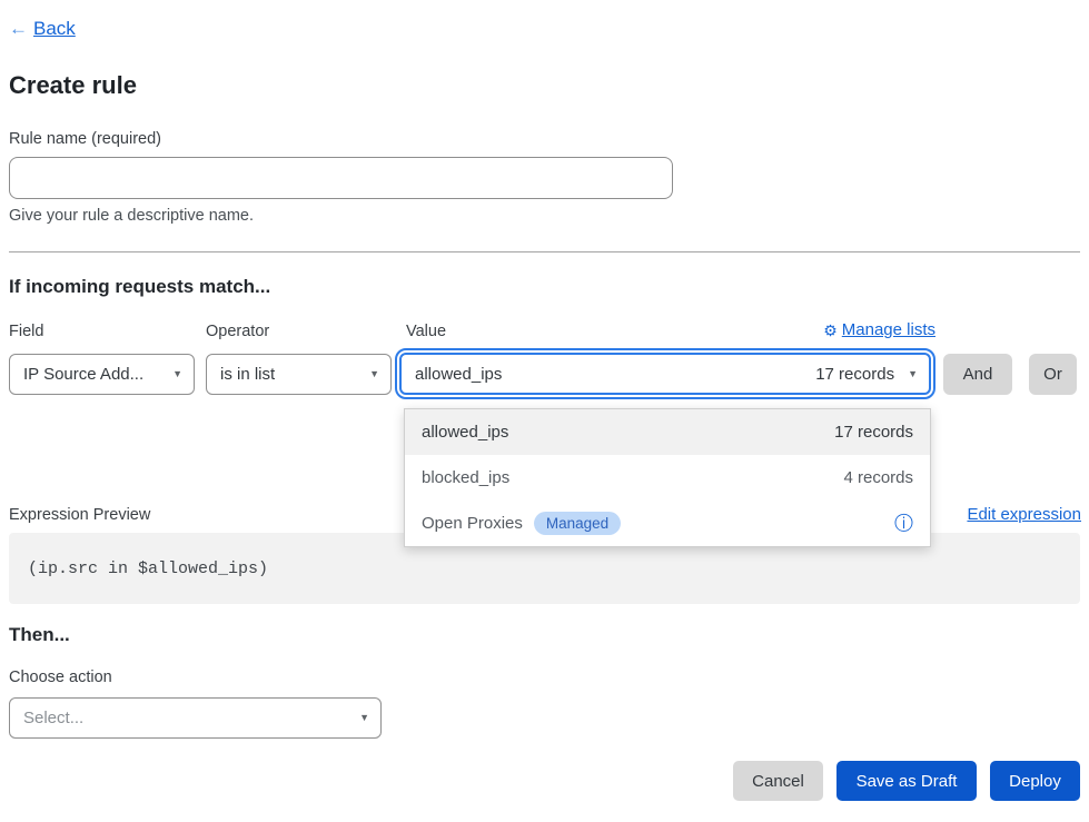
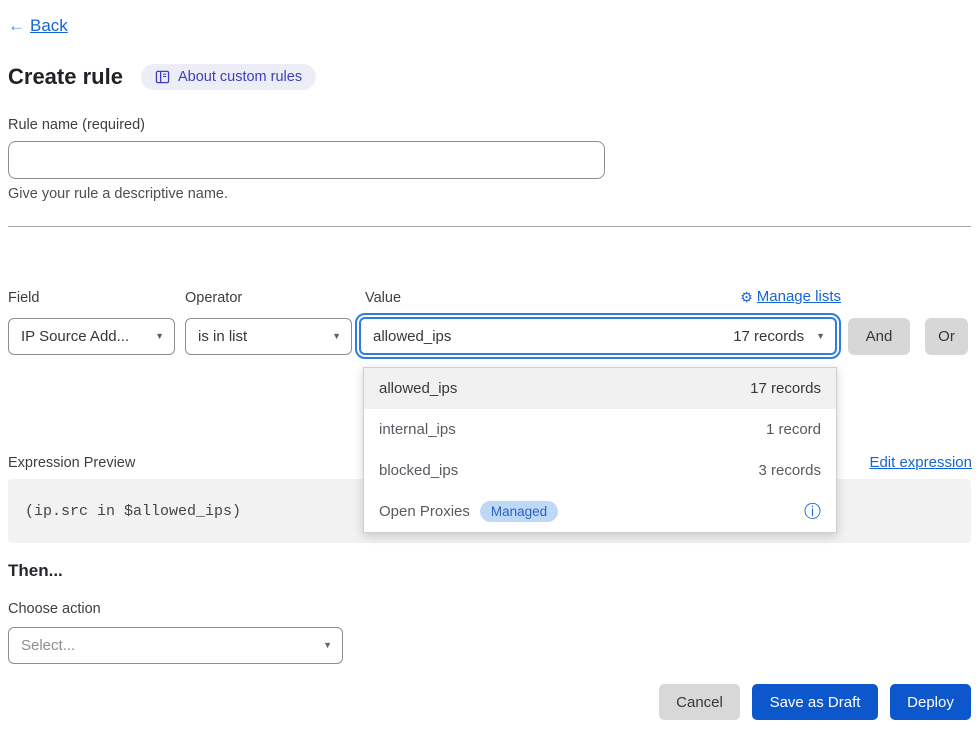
  ←
  Back
  Create rule
+ About custom rules
  Rule name (required)
  Give your rule a descriptive name.
- If incoming requests match...
  Field
  Operator
  Value
  ⚙
  Manage lists
  IP Source Add...
  ▼
  is in list
  ▼
  allowed_ips
  17 records
  ▼
  And
  Or
  allowed_ips
  17 records
+ internal_ips
+ 1 record
  blocked_ips
- 4 records
+ 3 records
  Open Proxies
  Managed
  ⓘ
  Expression Preview
  Edit expression
  (ip.src in $allowed_ips)
  Then...
  Choose action
  Select...
  ▼
  Cancel
  Save as Draft
  Deploy
